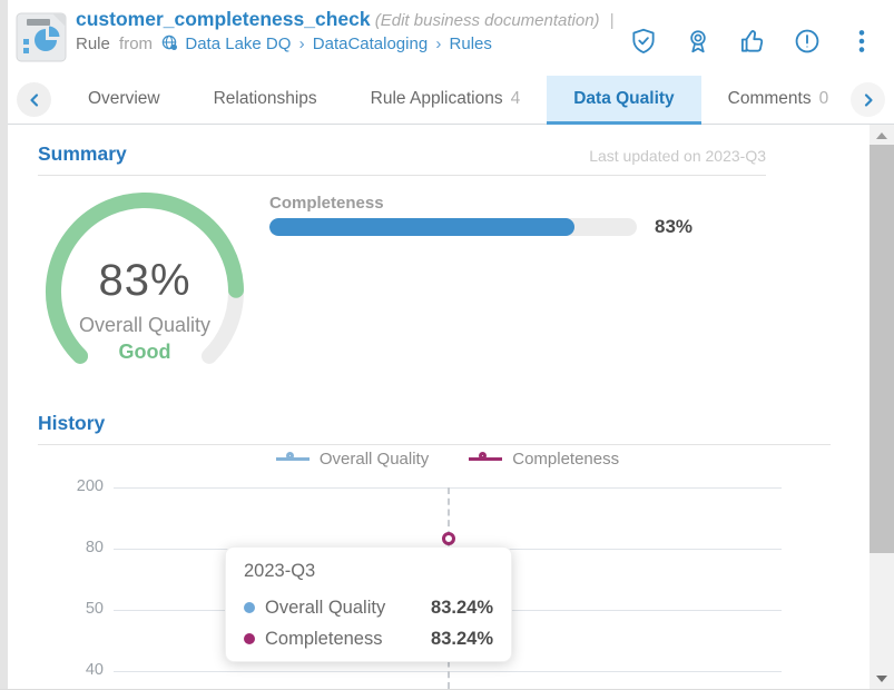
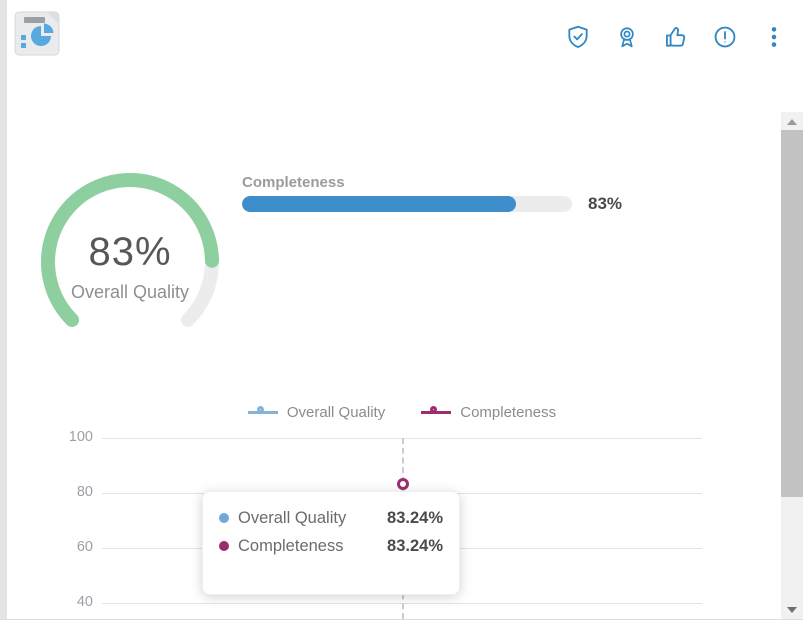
- customer_completeness_check (Edit business documentation) | Rule from Data Lake DQ › DataCataloging › Rules
- Overview
- Relationships
- Rule Applications 4
- Data Quality
- Comments 0
- Summary
- Last updated on 2023-Q3
  83%
  Overall Quality
- Good
  Completeness
  83%
- History
  Overall Quality
  Completeness
- 200
+ 100
  80
- 50
+ 60
  40
- 2023-Q3
  Overall Quality
  83.24%
  Completeness
  83.24%
